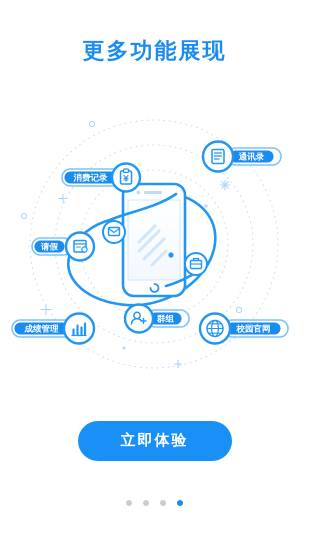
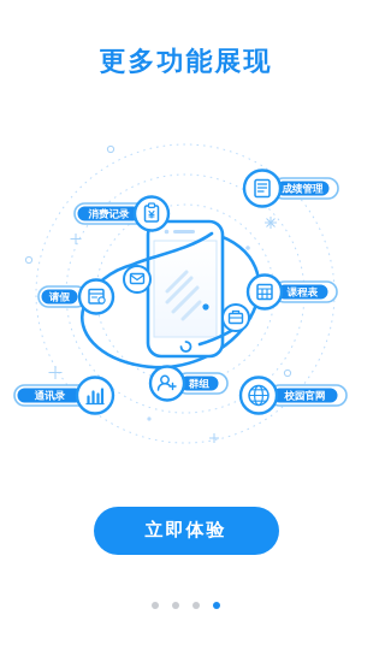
  更多功能展现
- 通讯录
+ 成绩管理
  消费记录
+ 课程表
  请假
- 成绩管理
+ 通讯录
  校园官网
  群组
  立即体验
